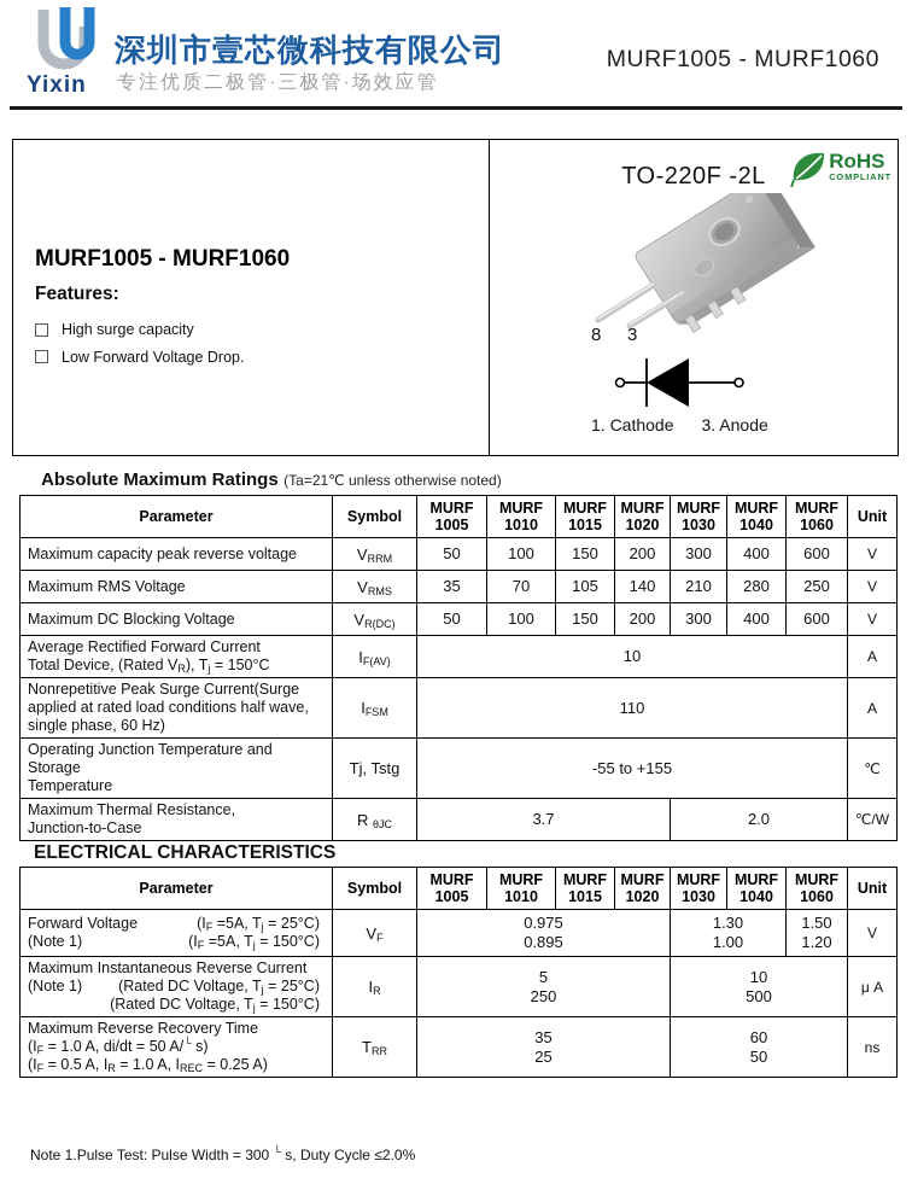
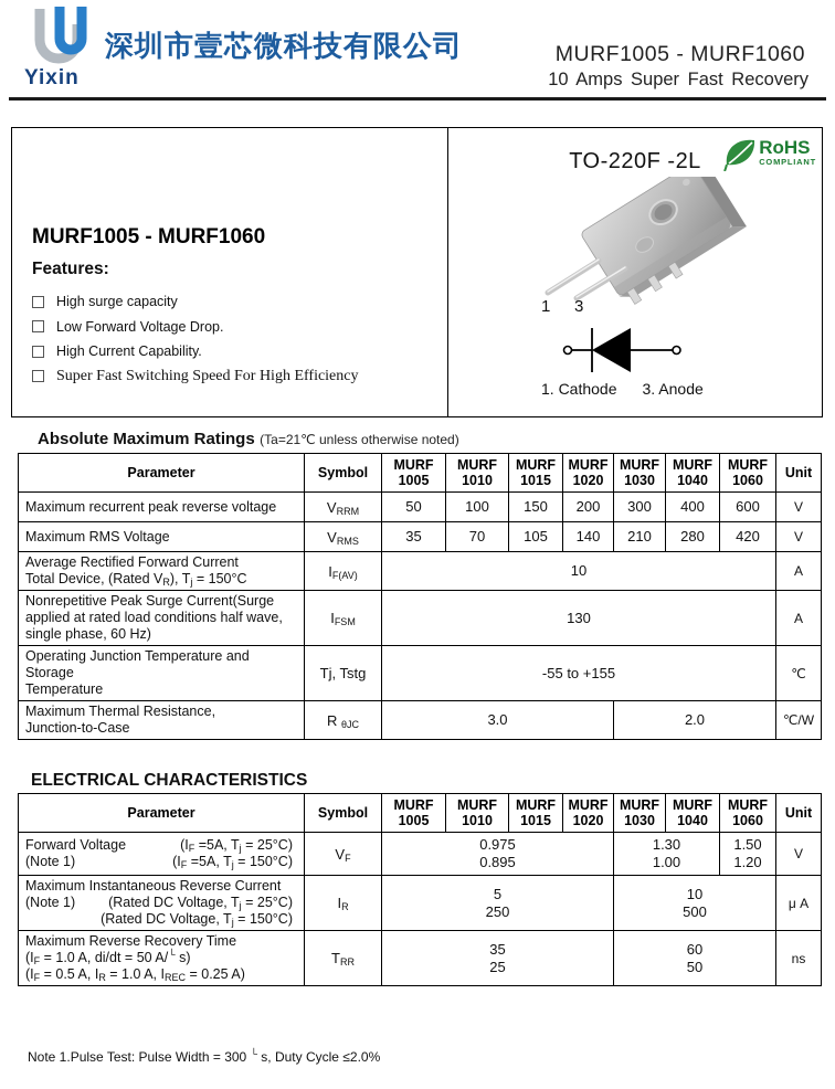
  Yixin
  深圳市壹芯微科技有限公司
- 专注优质二极管·三极管·场效应管
  MURF1005 - MURF1060
+ 10 Amps Super Fast Recovery
  MURF1005 - MURF1060
  Features:
  High surge capacity
  Low Forward Voltage Drop.
+ High Current Capability.
+ Super Fast Switching Speed For High Efficiency
  TO-220F -2L
  RoHS
  COMPLIANT
- 8
+ 1
  3
  1. Cathode
  3. Anode
  Absolute Maximum Ratings (Ta=21℃ unless otherwise noted)
  Parameter	Symbol	MURF1005	MURF1010	MURF1015	MURF1020	MURF1030	MURF1040	MURF1060	Unit
- Maximum capacity peak reverse voltage	VRRM	50	100	150	200	300	400	600	V
+ Maximum recurrent peak reverse voltage	VRRM	50	100	150	200	300	400	600	V
- Maximum RMS Voltage	VRMS	35	70	105	140	210	280	250	V
+ Maximum RMS Voltage	VRMS	35	70	105	140	210	280	420	V
- Maximum DC Blocking Voltage	VR(DC)	50	100	150	200	300	400	600	V
  Average Rectified Forward CurrentTotal Device, (Rated VR), Tj = 150°C	IF(AV)	10	A
- Nonrepetitive Peak Surge Current(Surgeapplied at rated load conditions half wave,single phase, 60 Hz)	IFSM	110	A
+ Nonrepetitive Peak Surge Current(Surgeapplied at rated load conditions half wave,single phase, 60 Hz)	IFSM	130	A
  Operating Junction Temperature and StorageTemperature	Tj, Tstg	-55 to +155	℃
- Maximum Thermal Resistance,Junction-to-Case	R θJC	3.7	2.0	℃/W
+ Maximum Thermal Resistance,Junction-to-Case	R θJC	3.0	2.0	℃/W
  ELECTRICAL CHARACTERISTICS
  Parameter	Symbol	MURF1005	MURF1010	MURF1015	MURF1020	MURF1030	MURF1040	MURF1060	Unit
  Forward Voltage (IF =5A, Tj = 25°C)(Note 1) (IF =5A, Tj = 150°C)	VF	0.9750.895	1.301.00	1.501.20	V
  Maximum Instantaneous Reverse Current(Note 1) (Rated DC Voltage, Tj = 25°C)(Rated DC Voltage, Tj = 150°C)	IR	5250	10500	μ A
  Maximum Reverse Recovery Time(IF = 1.0 A, di/dt = 50 A/└ s)(IF = 0.5 A, IR = 1.0 A, IREC = 0.25 A)	TRR	3525	6050	ns
  Note 1.Pulse Test: Pulse Width = 300 └ s, Duty Cycle ≤2.0%
